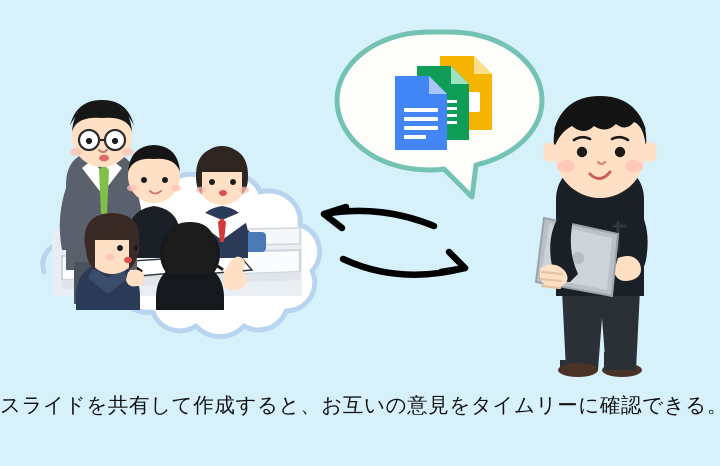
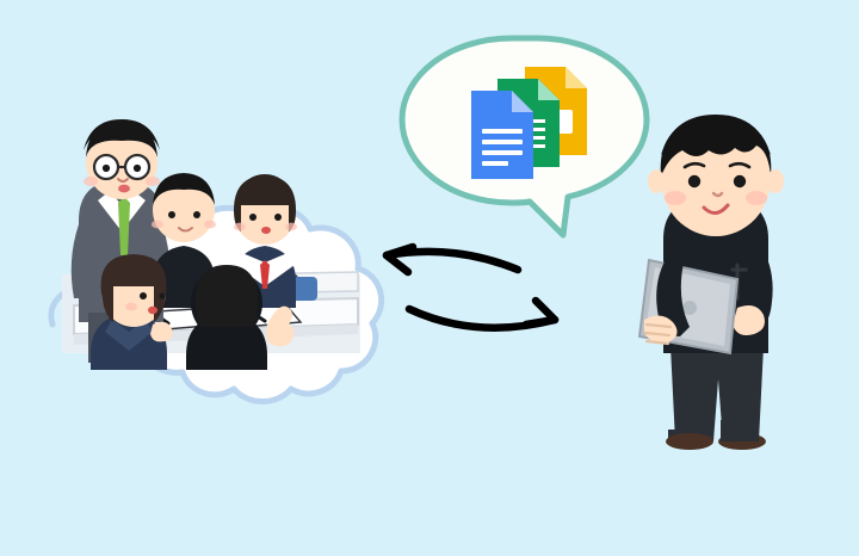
- スライドを共有して作成すると、お互いの意見をタイムリーに確認できる。
